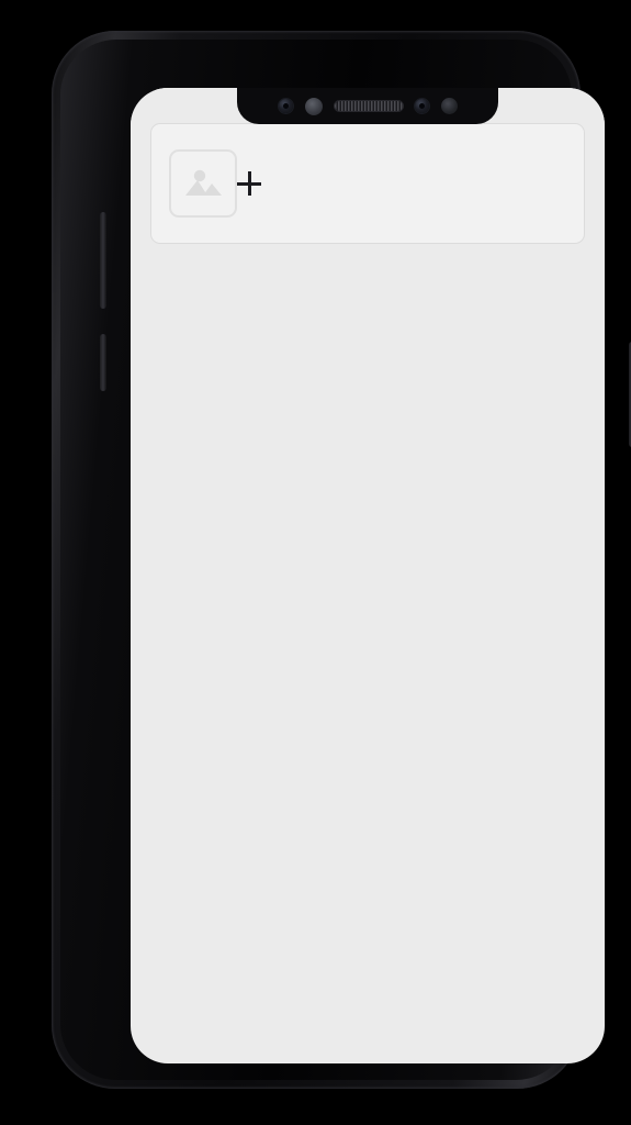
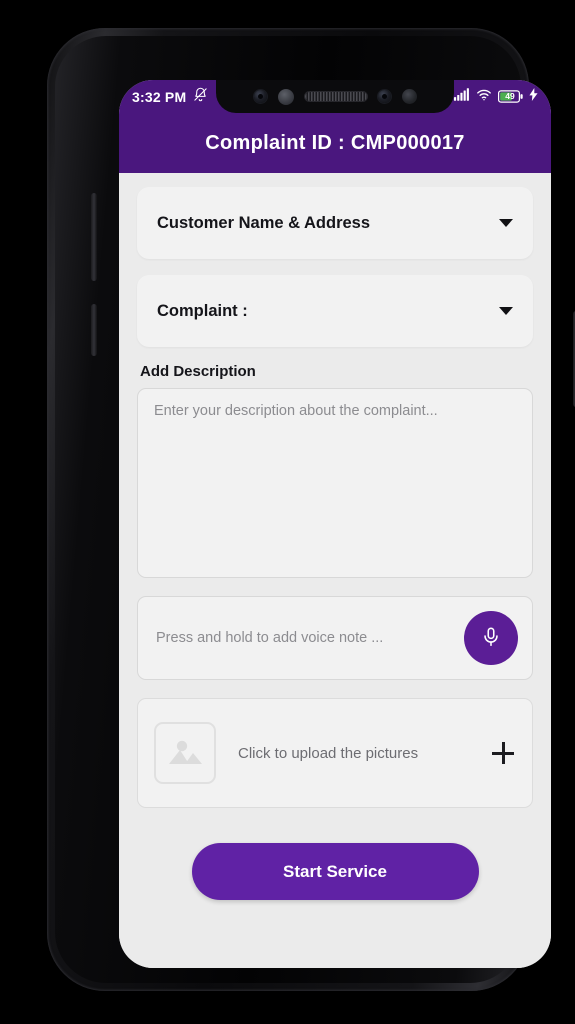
+ 3:32 PM
+ 49
+ Complaint ID : CMP000017
+ Customer Name & Address
+ Complaint :
+ Add Description
+ Enter your description about the complaint...
+ Press and hold to add voice note ...
+ Click to upload the pictures
+ Start Service
